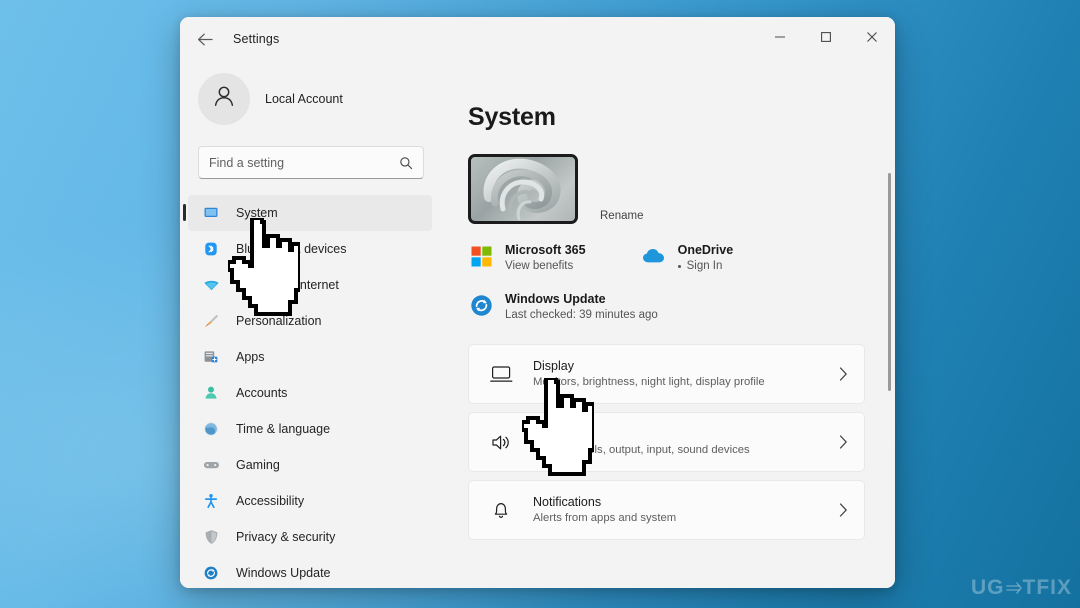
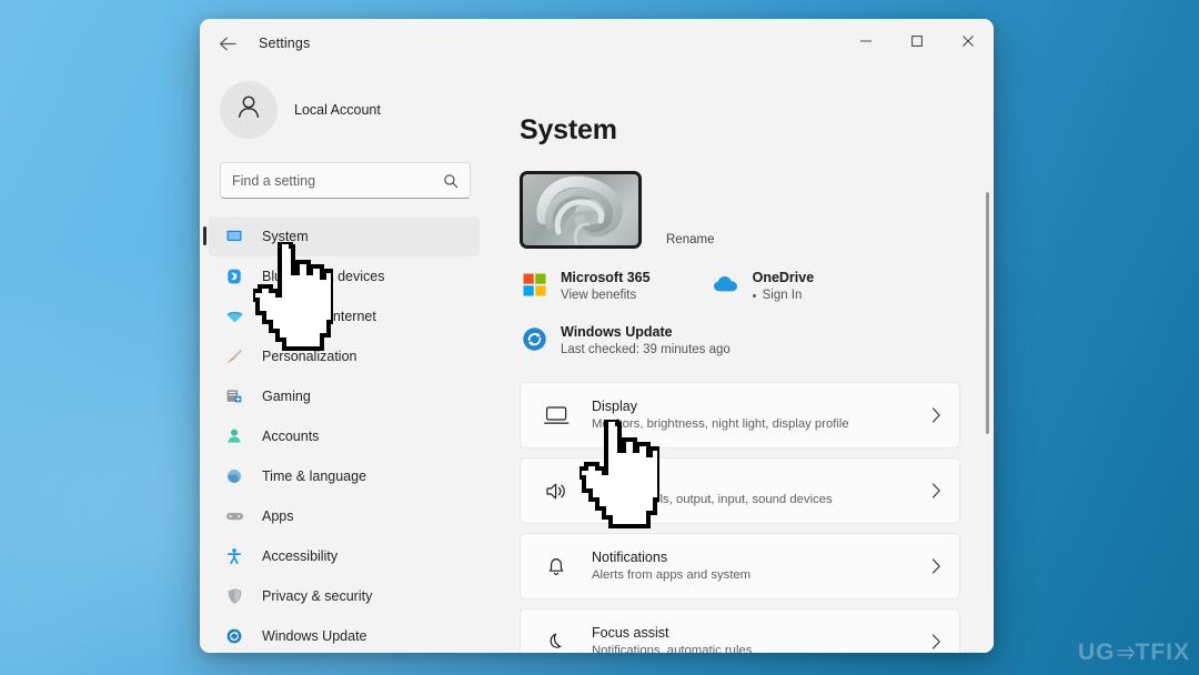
  Settings
  Local Account
  Find a setting
  System
  Personalization
- Apps
+ Gaming
  Accounts
  Time & language
- Gaming
+ Apps
  Accessibility
  Privacy & security
  Windows Update
  System
  Rename
  Microsoft 365
  View benefits
  OneDrive
  Sign In
  Windows Update
  Last checked: 39 minutes ago
  Display
  Mors, brightness, night light, display profile
  ls, output, input, sound devices
  Notifications
  Alerts from apps and system
+ Focus assist
+ Notifications, automatic rules
  U
  G
  TFIX
